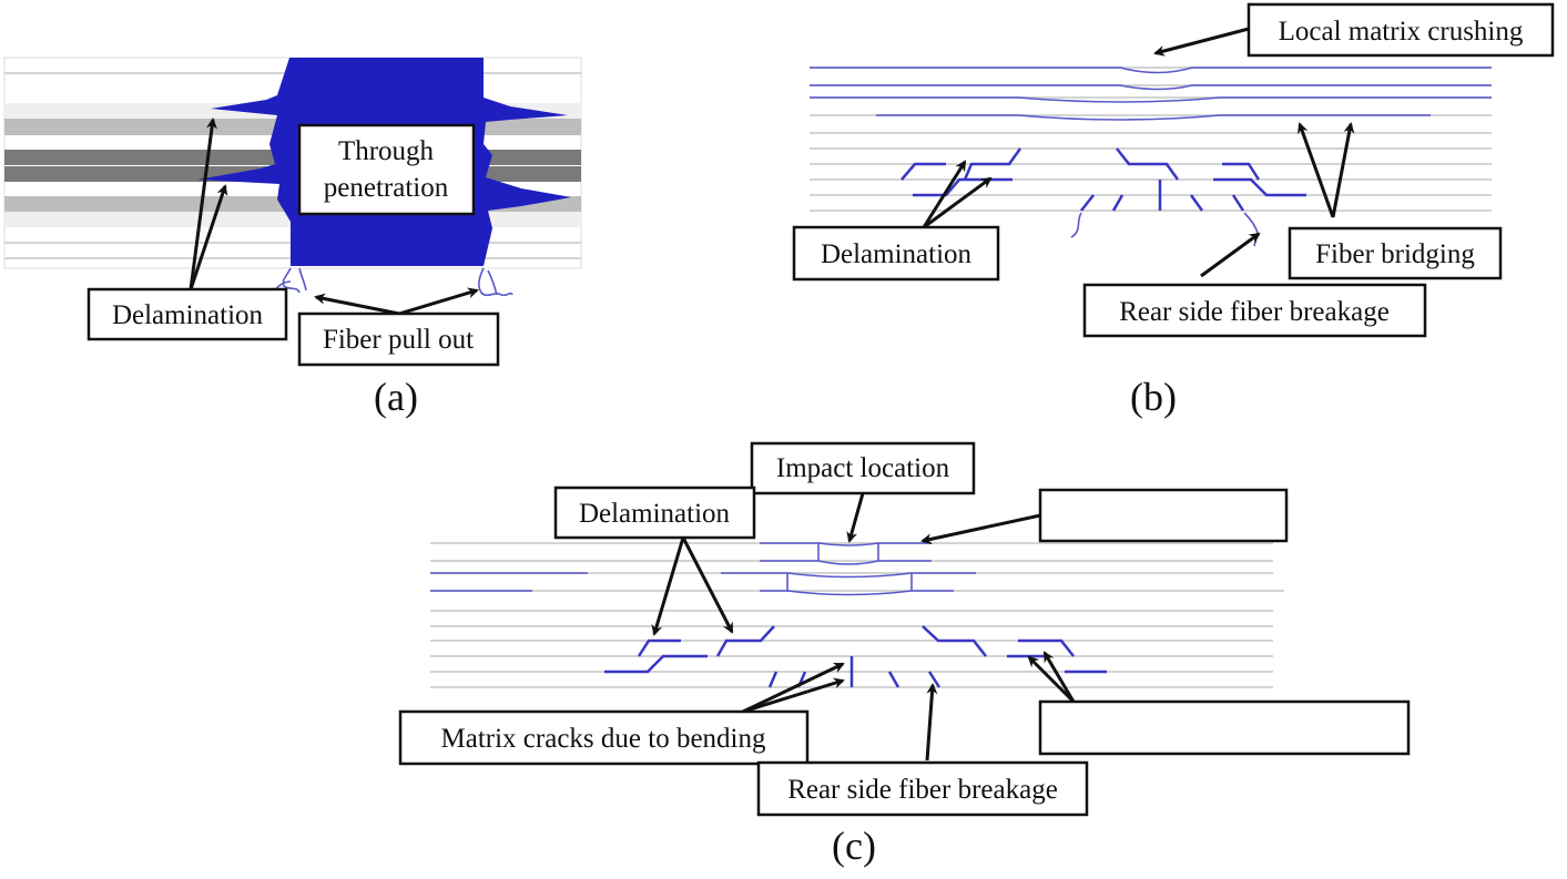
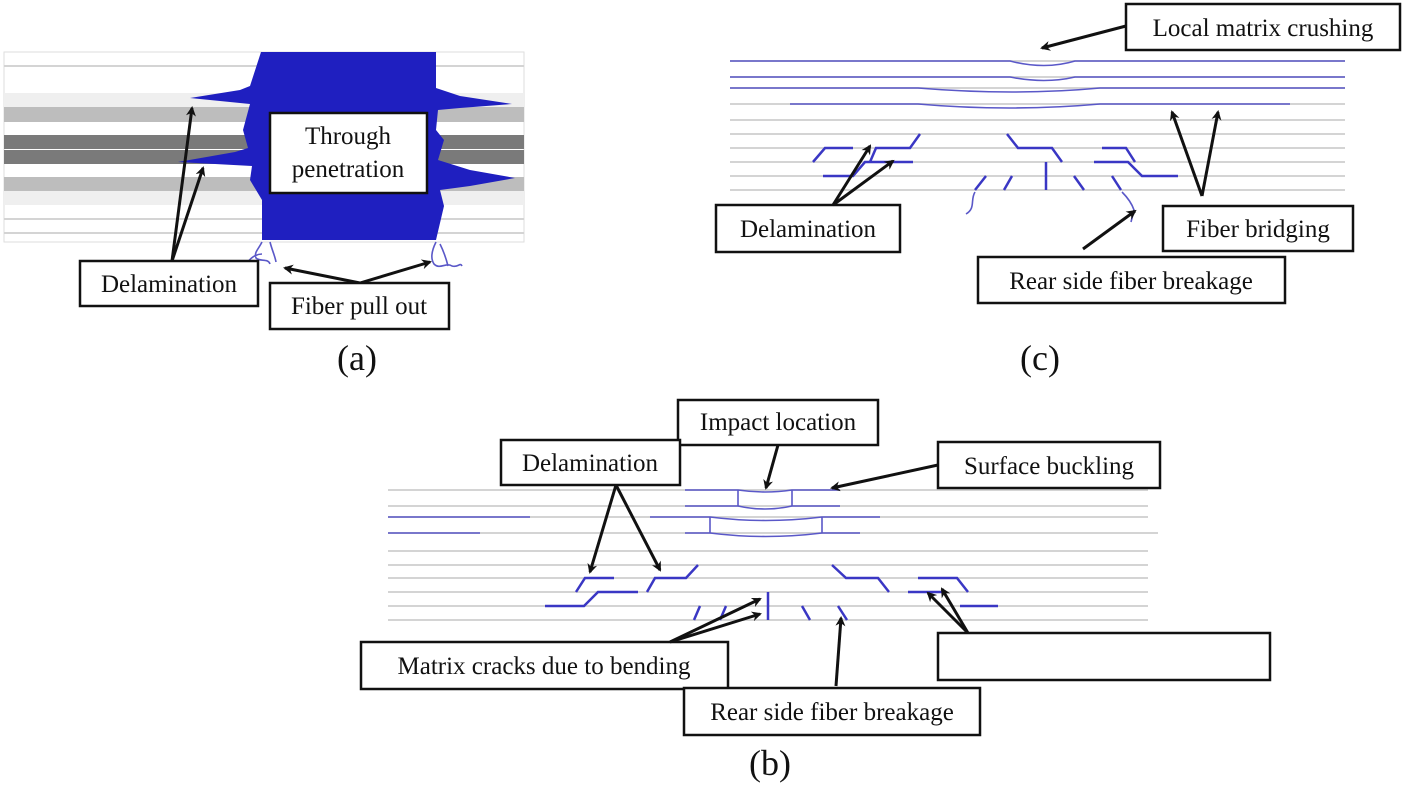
  Through
  penetration
  Delamination
  Fiber pull out
  (a)
  Local matrix crushing
  Delamination
  Fiber bridging
  Rear side fiber breakage
- (b)
+ (c)
  Impact location
  Delamination
+ Surface buckling
  Matrix cracks due to bending
  Rear side fiber breakage
- (c)
+ (b)
